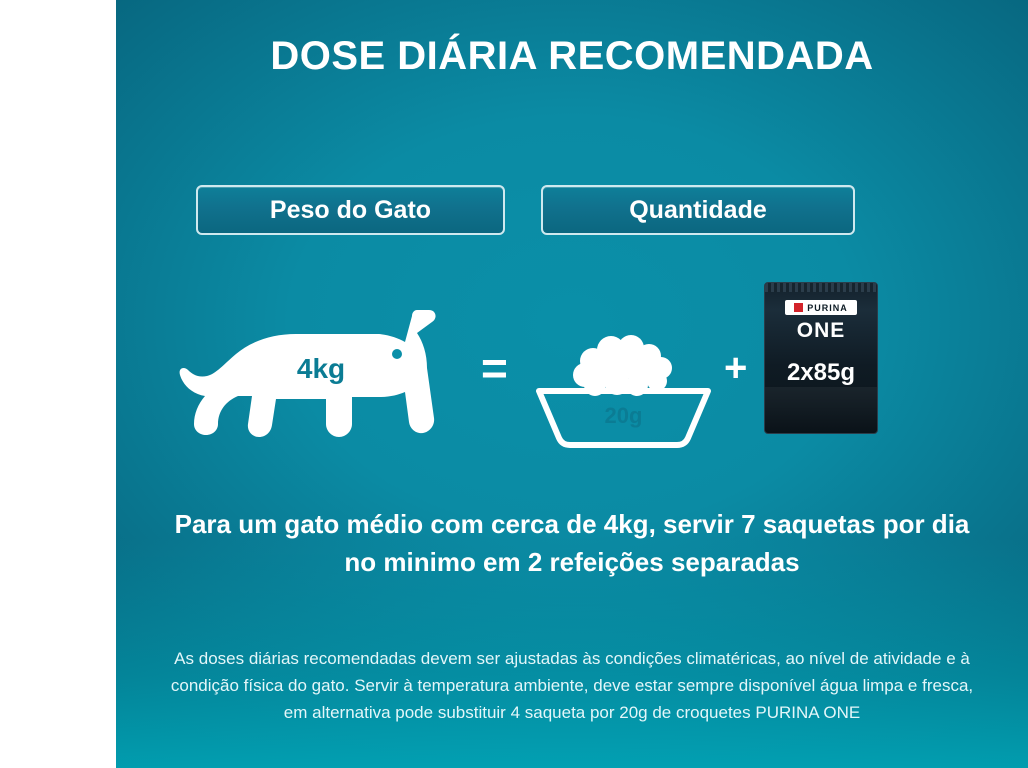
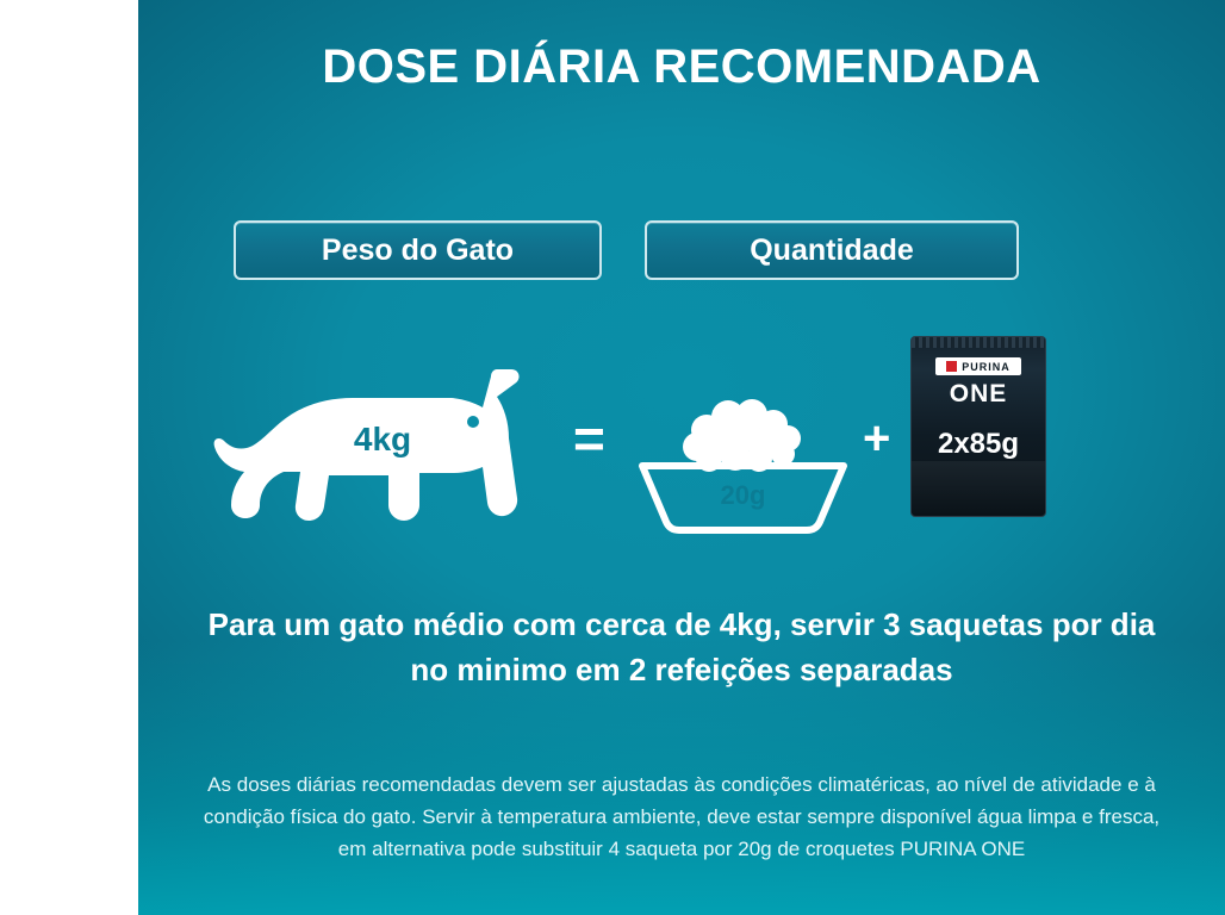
  DOSE DIÁRIA RECOMENDADA
  Peso do Gato
  Quantidade
  4kg
  =
  +
  PURINA
  ONE
  2x85g
- Para um gato médio com cerca de 4kg, servir 7 saquetas por dia no minimo em 2 refeições separadas
+ Para um gato médio com cerca de 4kg, servir 3 saquetas por dia no minimo em 2 refeições separadas
  As doses diárias recomendadas devem ser ajustadas às condições climatéricas, ao nível de atividade e à condição física do gato. Servir à temperatura ambiente, deve estar sempre disponível água limpa e fresca, em alternativa pode substituir 4 saqueta por 20g de croquetes PURINA ONE
